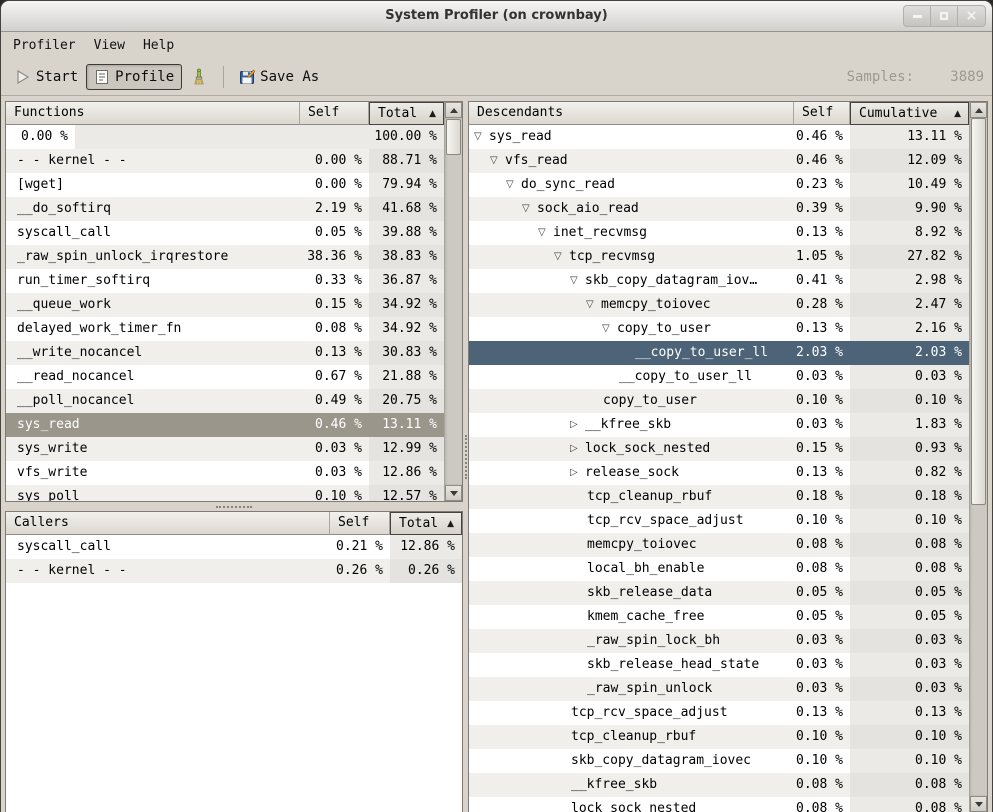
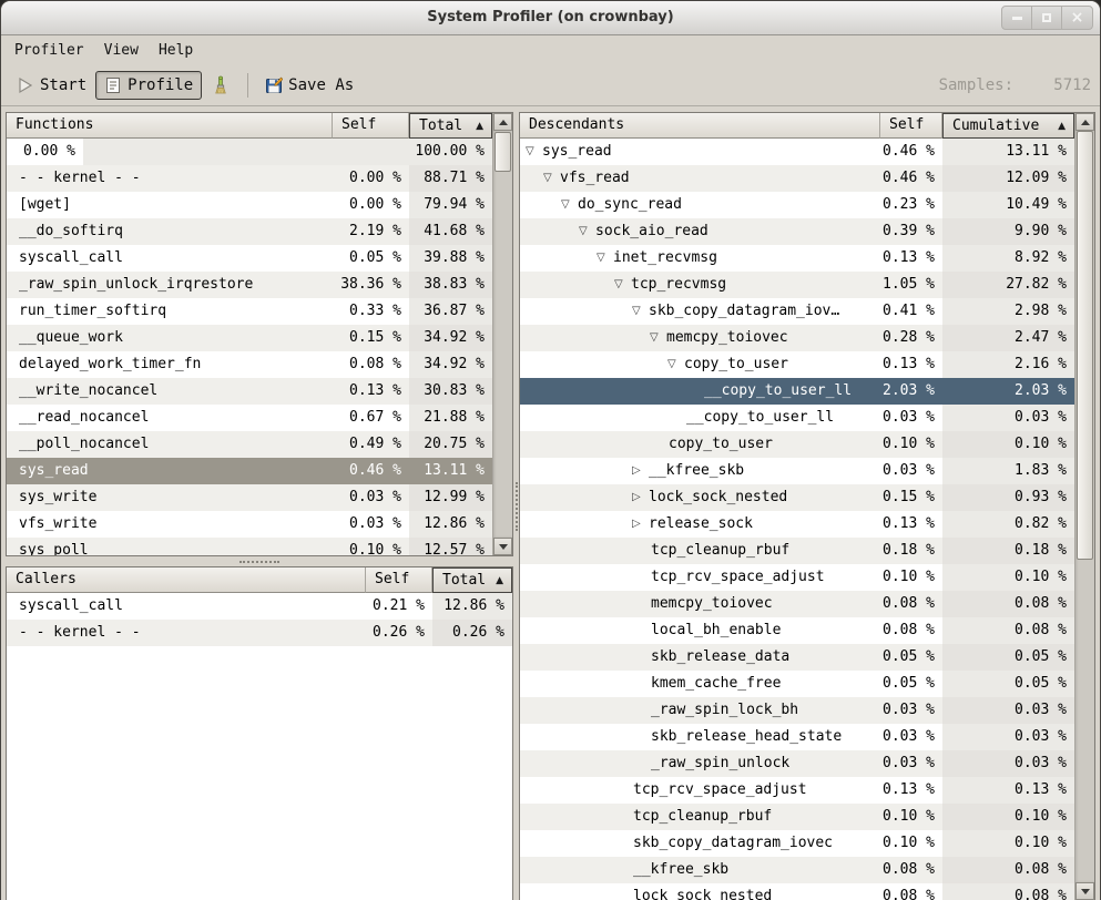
  System Profiler (on crownbay)
  ×
  Profiler
  View
  Help
  Start
  Profile
  Save As
  Samples:
- 3889
+ 5712
  Functions
  Self
  Total
  ▲
  0.00 %
  100.00 %
  - - kernel - -
  0.00 %
  88.71 %
  [wget]
  0.00 %
  79.94 %
  __do_softirq
  2.19 %
  41.68 %
  syscall_call
  0.05 %
  39.88 %
  _raw_spin_unlock_irqrestore
  38.36 %
  38.83 %
  run_timer_softirq
  0.33 %
  36.87 %
  __queue_work
  0.15 %
  34.92 %
  delayed_work_timer_fn
  0.08 %
  34.92 %
  __write_nocancel
  0.13 %
  30.83 %
  __read_nocancel
  0.67 %
  21.88 %
  __poll_nocancel
  0.49 %
  20.75 %
  sys_read
  0.46 %
  13.11 %
  sys_write
  0.03 %
  12.99 %
  vfs_write
  0.03 %
  12.86 %
  sys_poll
  0.10 %
  12.57 %
  Callers
  Self
  Total
  ▲
  syscall_call
  0.21 %
  12.86 %
  - - kernel - -
  0.26 %
  0.26 %
  Descendants
  Self
  Cumulative
  ▲
  ▽
  sys_read
  0.46 %
  13.11 %
  ▽
  vfs_read
  0.46 %
  12.09 %
  ▽
  do_sync_read
  0.23 %
  10.49 %
  ▽
  sock_aio_read
  0.39 %
  9.90 %
  ▽
  inet_recvmsg
  0.13 %
  8.92 %
  ▽
  tcp_recvmsg
  1.05 %
  27.82 %
  ▽
  skb_copy_datagram_iov…
  0.41 %
  2.98 %
  ▽
  memcpy_toiovec
  0.28 %
  2.47 %
  ▽
  copy_to_user
  0.13 %
  2.16 %
  __copy_to_user_ll
  2.03 %
  2.03 %
  __copy_to_user_ll
  0.03 %
  0.03 %
  copy_to_user
  0.10 %
  0.10 %
  ▷
  __kfree_skb
  0.03 %
  1.83 %
  ▷
  lock_sock_nested
  0.15 %
  0.93 %
  ▷
  release_sock
  0.13 %
  0.82 %
  tcp_cleanup_rbuf
  0.18 %
  0.18 %
  tcp_rcv_space_adjust
  0.10 %
  0.10 %
  memcpy_toiovec
  0.08 %
  0.08 %
  local_bh_enable
  0.08 %
  0.08 %
  skb_release_data
  0.05 %
  0.05 %
  kmem_cache_free
  0.05 %
  0.05 %
  _raw_spin_lock_bh
  0.03 %
  0.03 %
  skb_release_head_state
  0.03 %
  0.03 %
  _raw_spin_unlock
  0.03 %
  0.03 %
  tcp_rcv_space_adjust
  0.13 %
  0.13 %
  tcp_cleanup_rbuf
  0.10 %
  0.10 %
  skb_copy_datagram_iovec
  0.10 %
  0.10 %
  __kfree_skb
  0.08 %
  0.08 %
  lock_sock_nested
  0.08 %
  0.08 %
